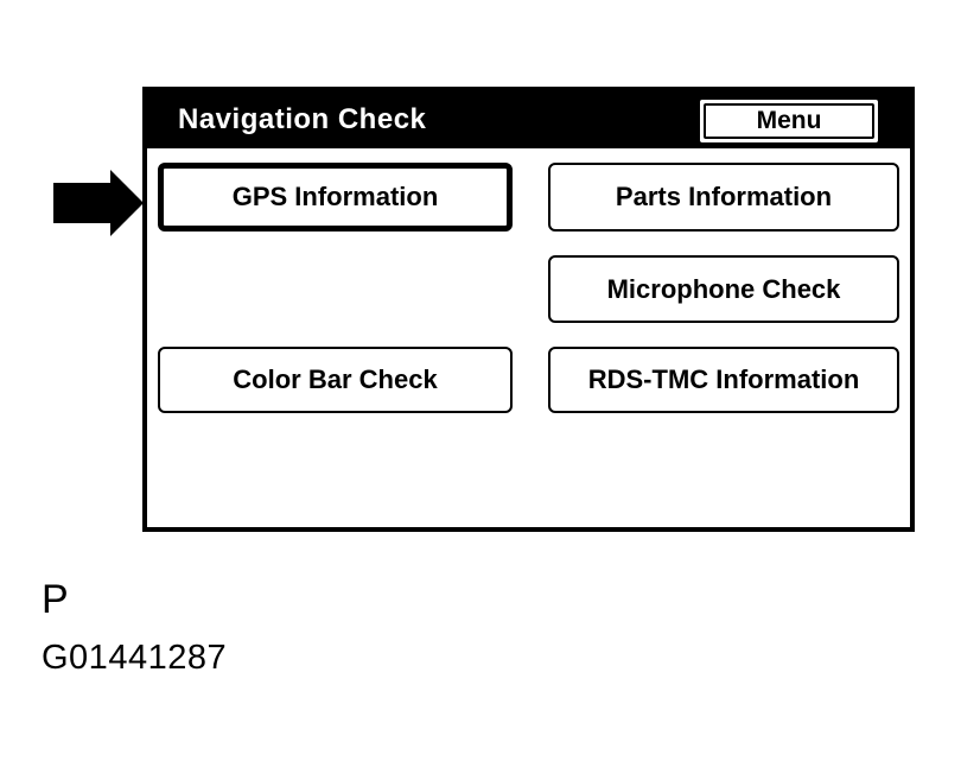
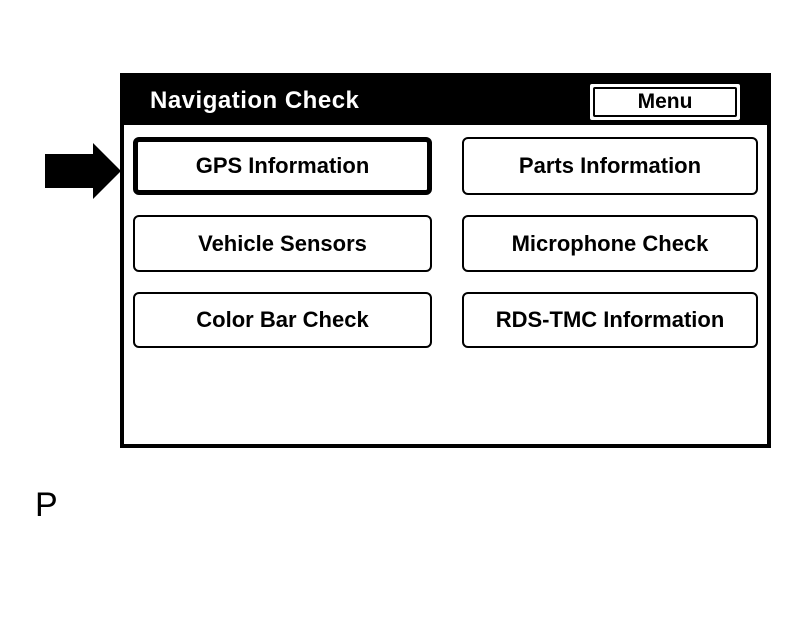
  Navigation Check
  Menu
  GPS Information
  Parts Information
+ Vehicle Sensors
  Microphone Check
  Color Bar Check
  RDS-TMC Information
  P
- G01441287
